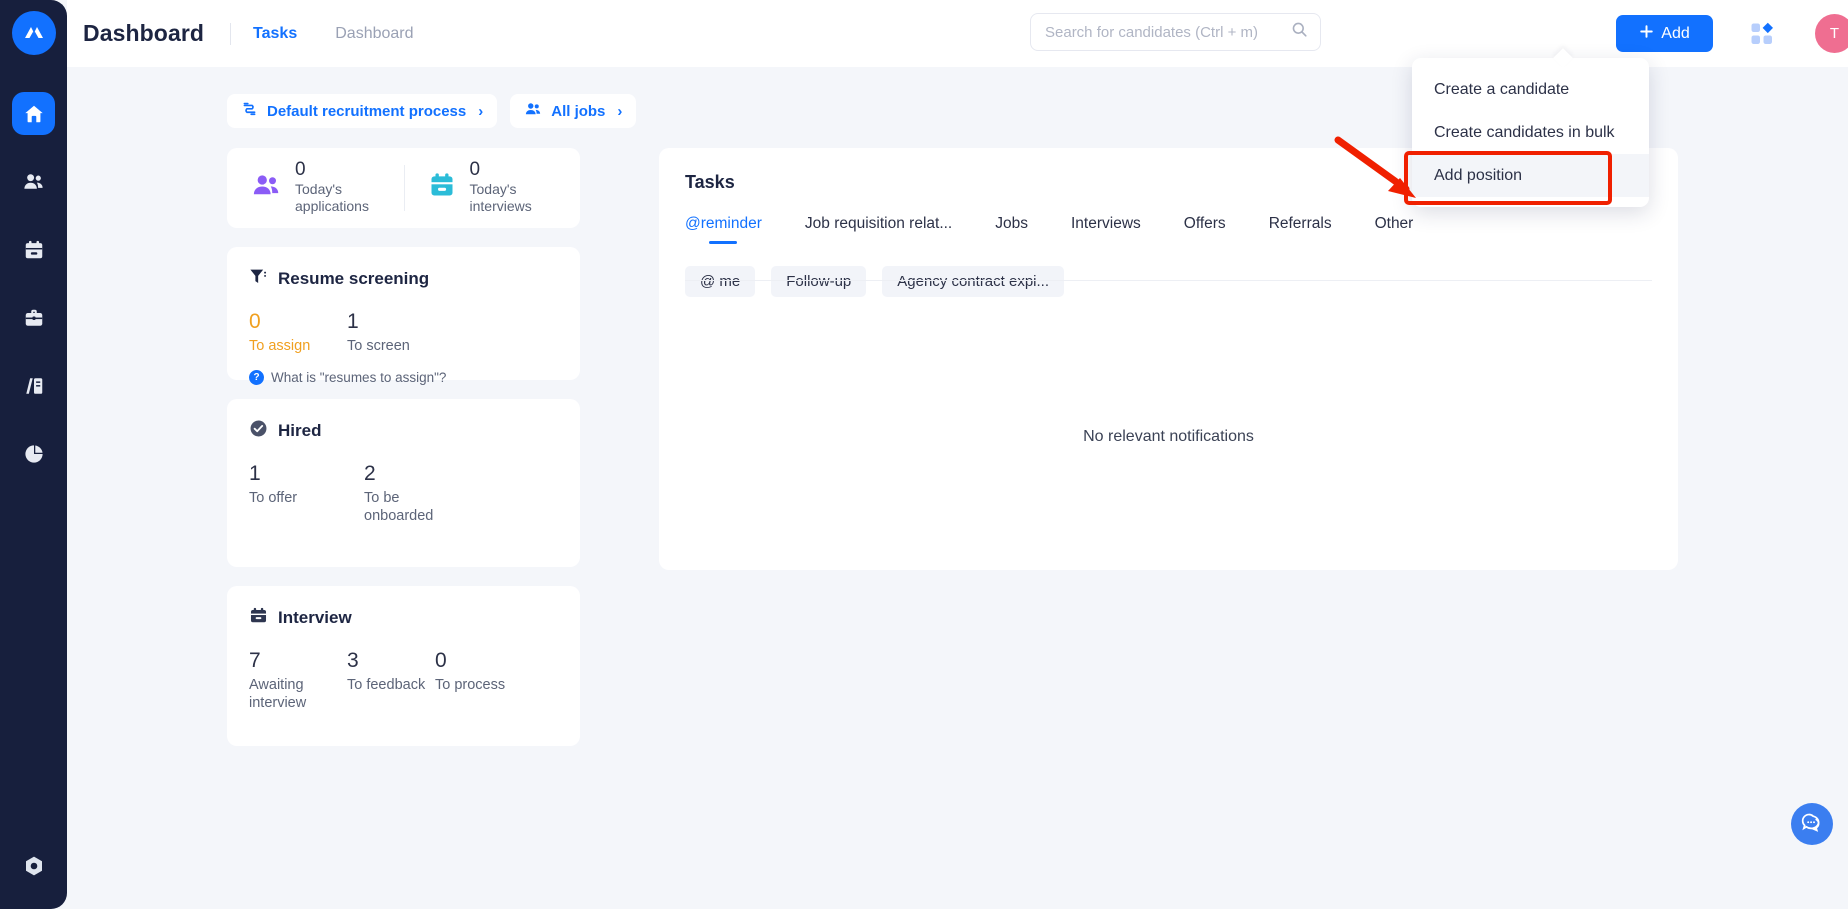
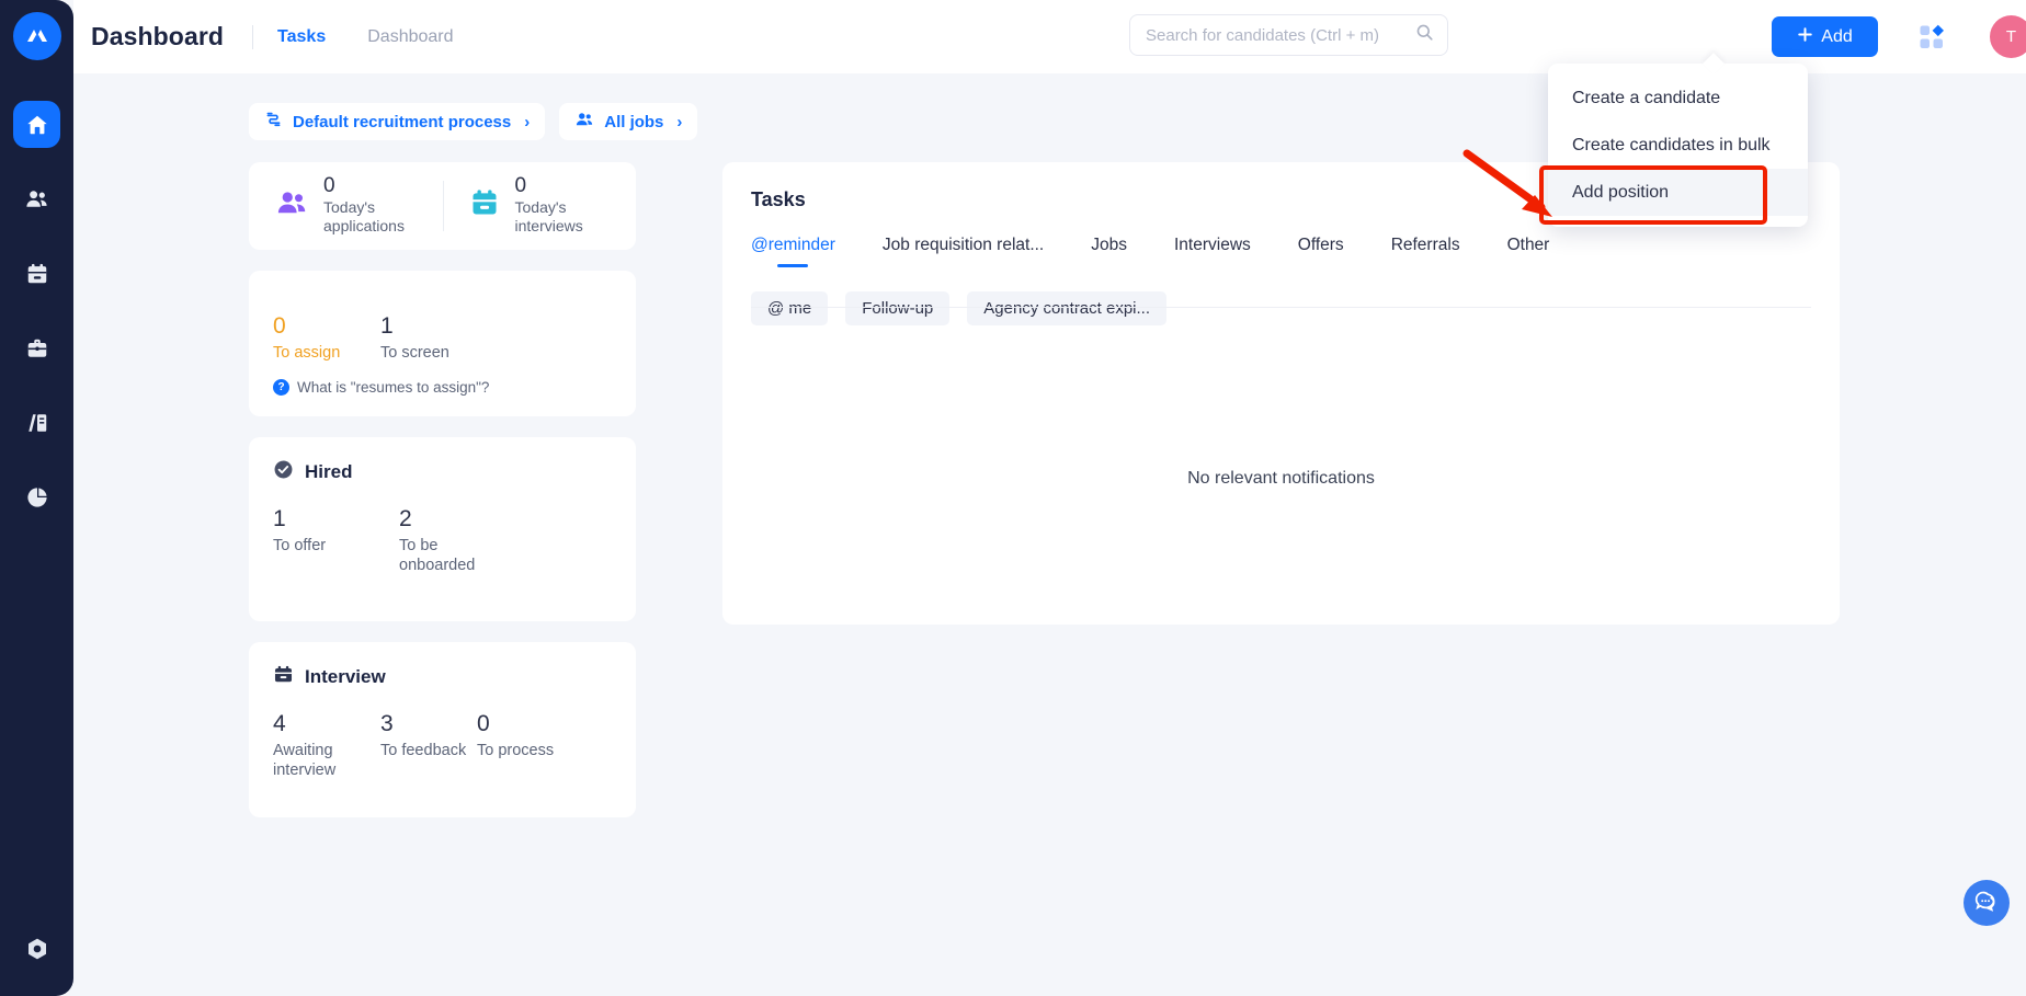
  Dashboard
  Tasks
  Dashboard
  Search for candidates (Ctrl + m)
  Add
  T
  Create a candidate
  Create candidates in bulk
  Add position
  Default recruitment process
  ›
  All jobs
  ›
  0
  Today's
  applications
  0
  Today's
  interviews
- Resume screening
  0
  To assign
  1
  To screen
  ?
  What is "resumes to assign"?
  Hired
  1
  To offer
  2
  To be onboarded
  Interview
- 7
+ 4
  Awaiting interview
  3
  To feedback
  0
  To process
  Tasks
  @reminder
  Job requisition relat...
  Jobs
  Interviews
  Offers
  Referrals
  Other
  @ me
  Follow-up
  Agency contract expi...
  No relevant notifications
